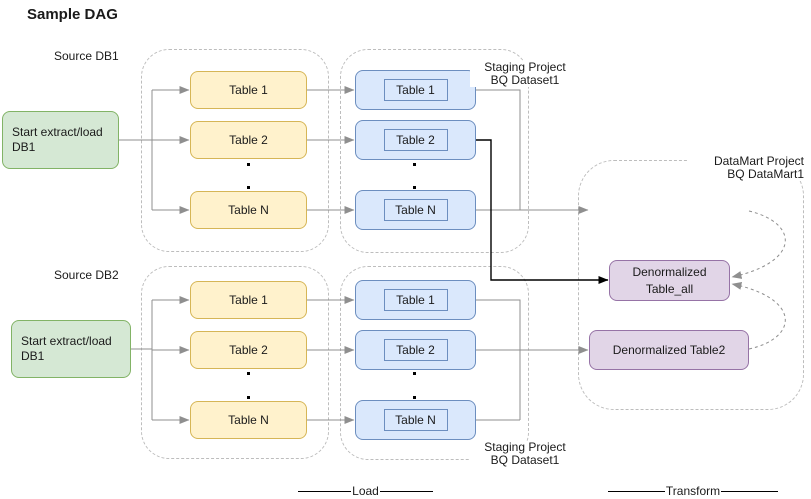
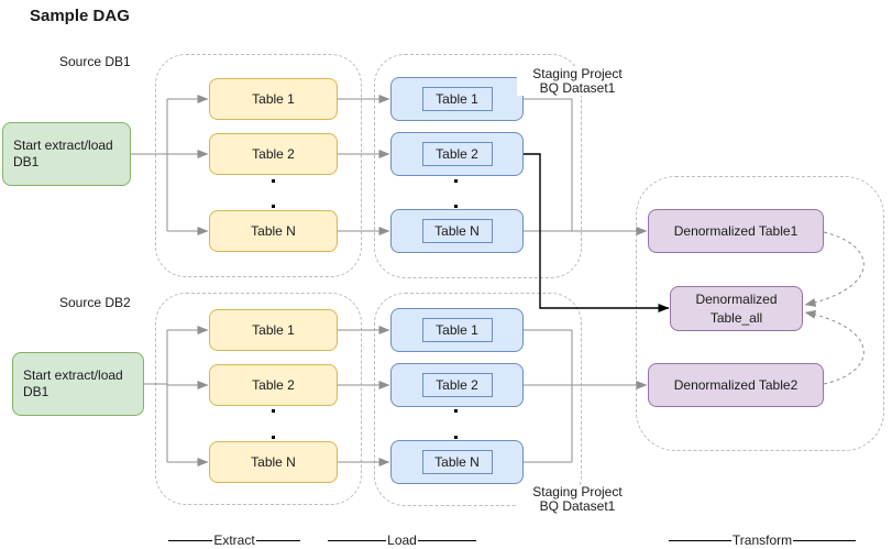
  Sample DAG
  Source DB1
  Source DB2
  Staging Project
  BQ Dataset1
  Staging Project
  BQ Dataset1
- DataMart Project
- BQ DataMart1
  Start extract/load
  DB1
  Start extract/load
  DB1
  Table 1
  Table 2
  Table N
  Table 1
  Table 2
  Table N
  Table 1
  Table 2
  Table N
  Table 1
  Table 2
  Table N
+ Denormalized Table1
  Denormalized
  Table_all
  Denormalized Table2
+ Extract
  Load
  Transform
